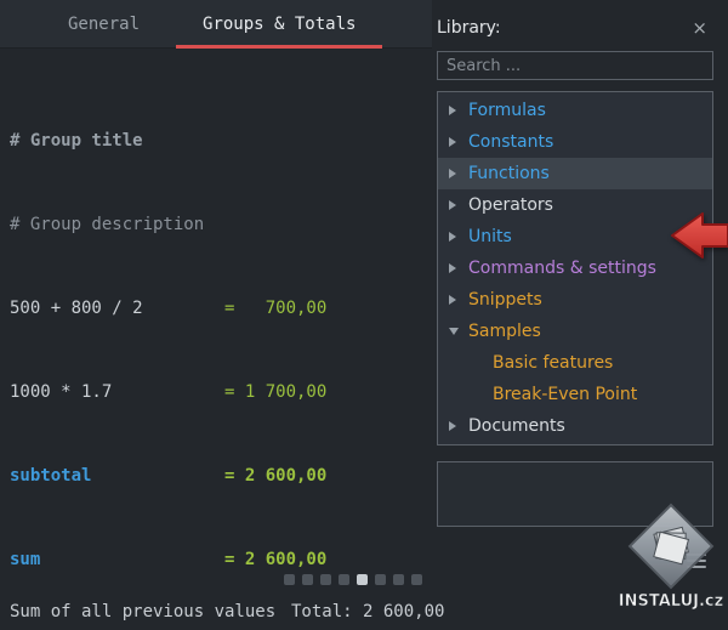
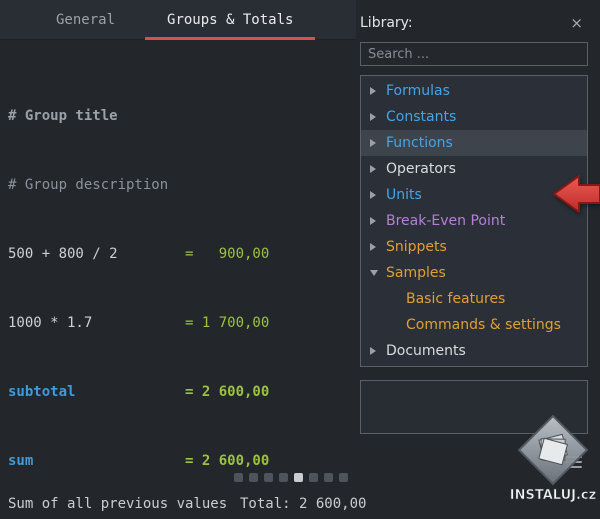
  General
  Groups & Totals
  # Group title
  # Group description
  500 + 800 / 2
- = 700,00
+ = 900,00
  1000 * 1.7
  = 1 700,00
  subtotal
  = 2 600,00
  sum
  = 2 600,00
  Library:
  ×
  Search ...
  Formulas
  Constants
  Functions
  Operators
  Units
- Commands & settings
+ Break-Even Point
  Snippets
  Samples
  Basic features
- Break-Even Point
+ Commands & settings
  Documents
  Sum of all previous values
  Total: 2 600,00
  INSTALUJ.cz
